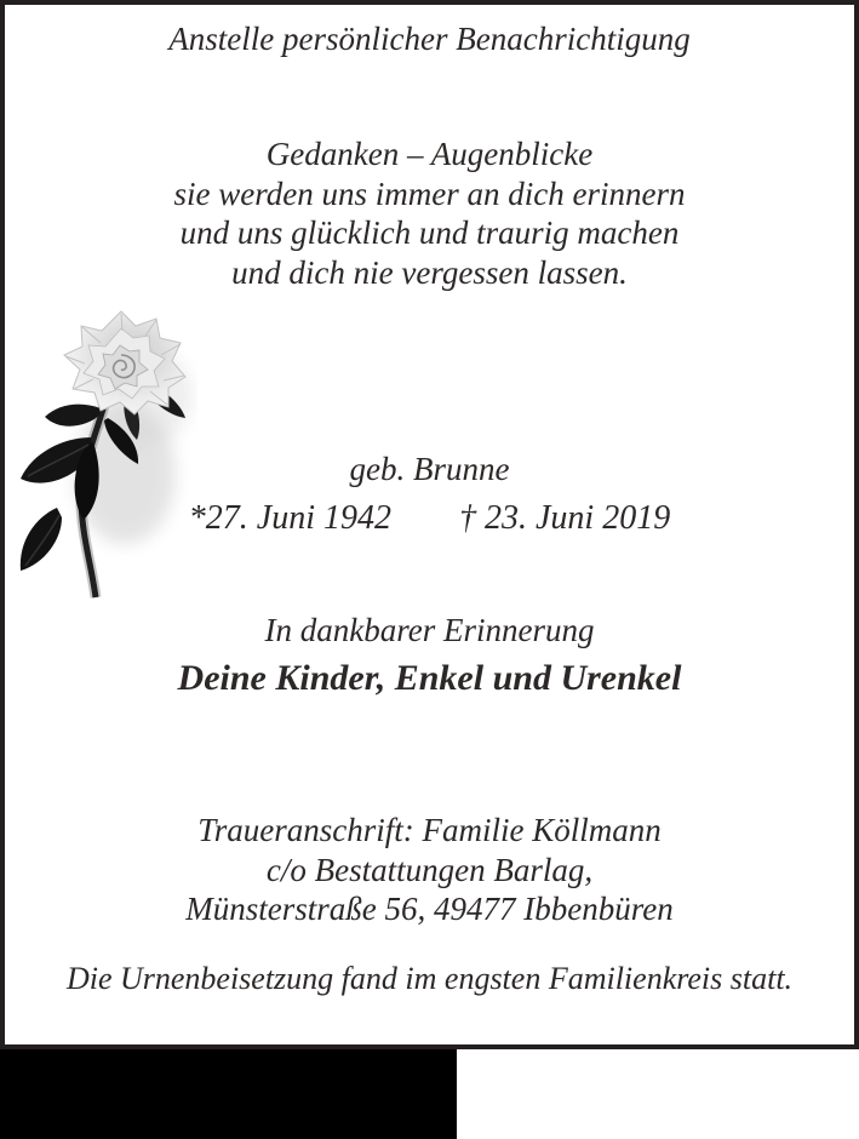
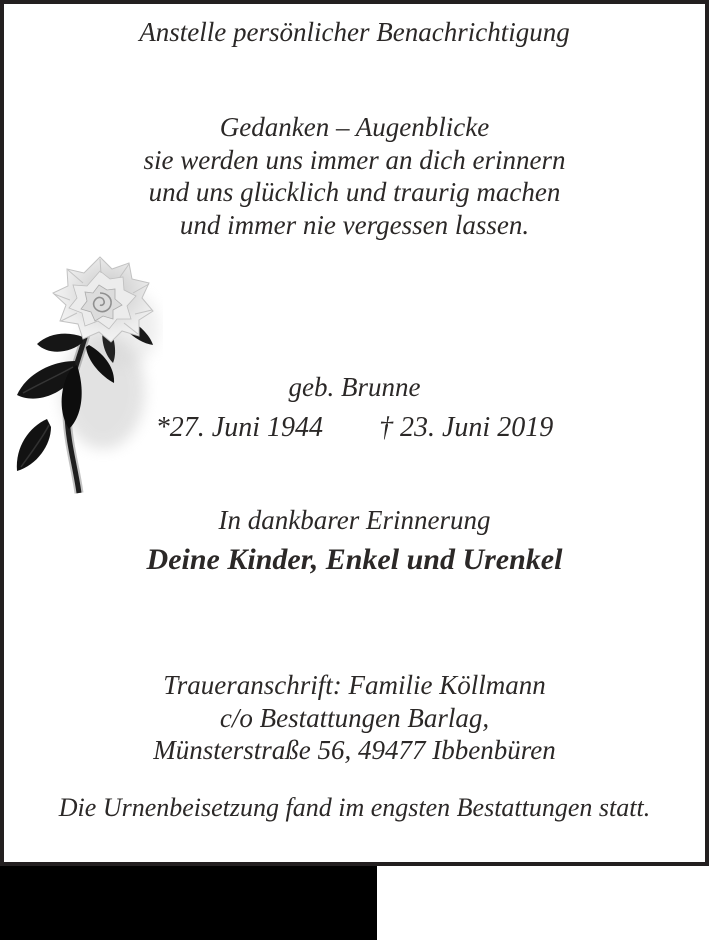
  Anstelle persönlicher Benachrichtigung
  Gedanken – Augenblicke
  sie werden uns immer an dich erinnern
  und uns glücklich und traurig machen
- und dich nie vergessen lassen.
+ und immer nie vergessen lassen.
  geb. Brunne
- *27. Juni 1942
+ *27. Juni 1944
  † 23. Juni 2019
  In dankbarer Erinnerung
  Deine Kinder, Enkel und Urenkel
  Traueranschrift: Familie Köllmann
  c/o Bestattungen Barlag,
  Münsterstraße 56, 49477 Ibbenbüren
- Die Urnenbeisetzung fand im engsten Familienkreis statt.
+ Die Urnenbeisetzung fand im engsten Bestattungen statt.
